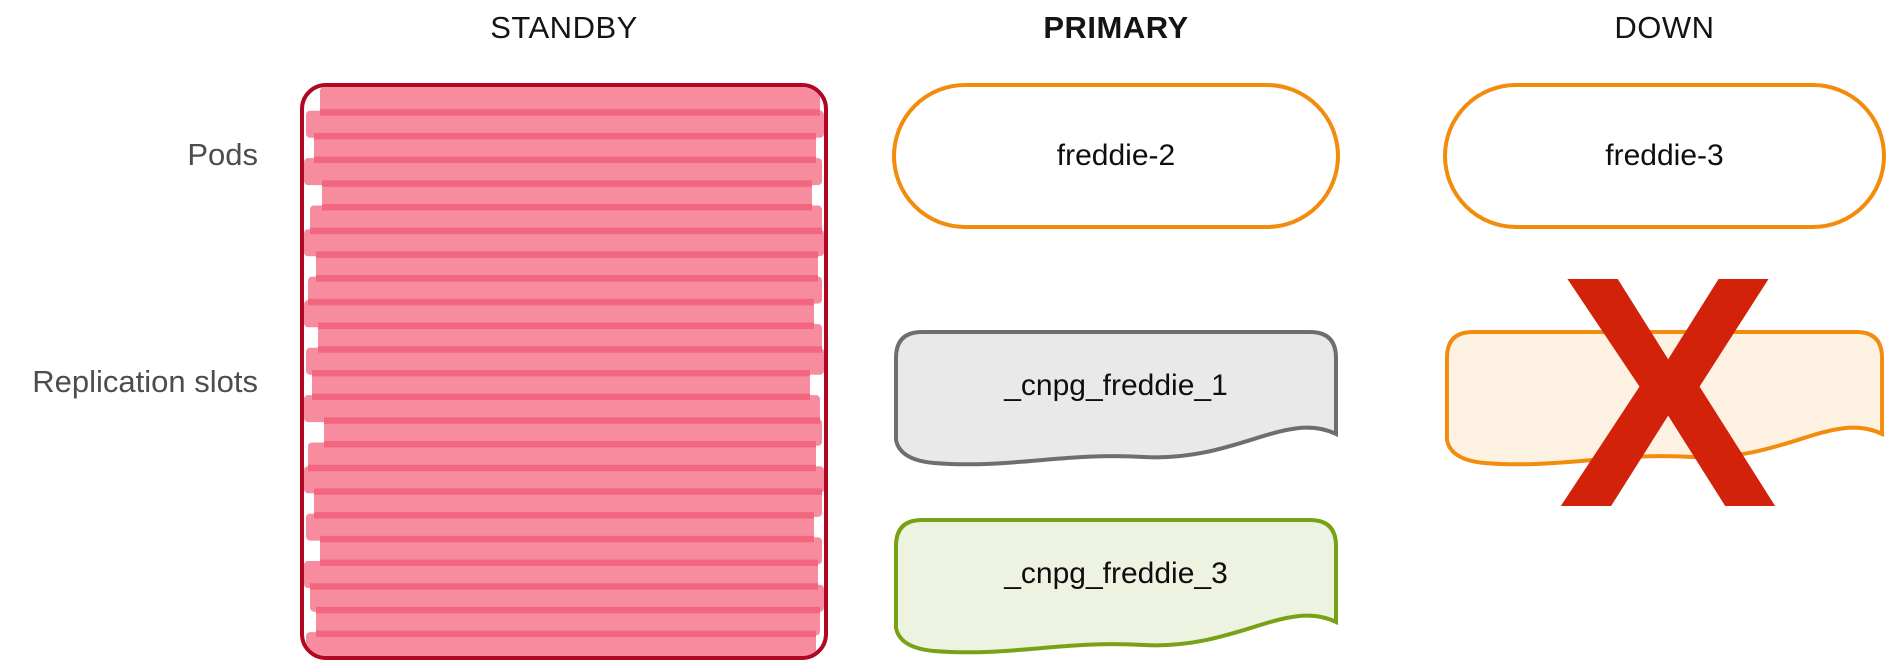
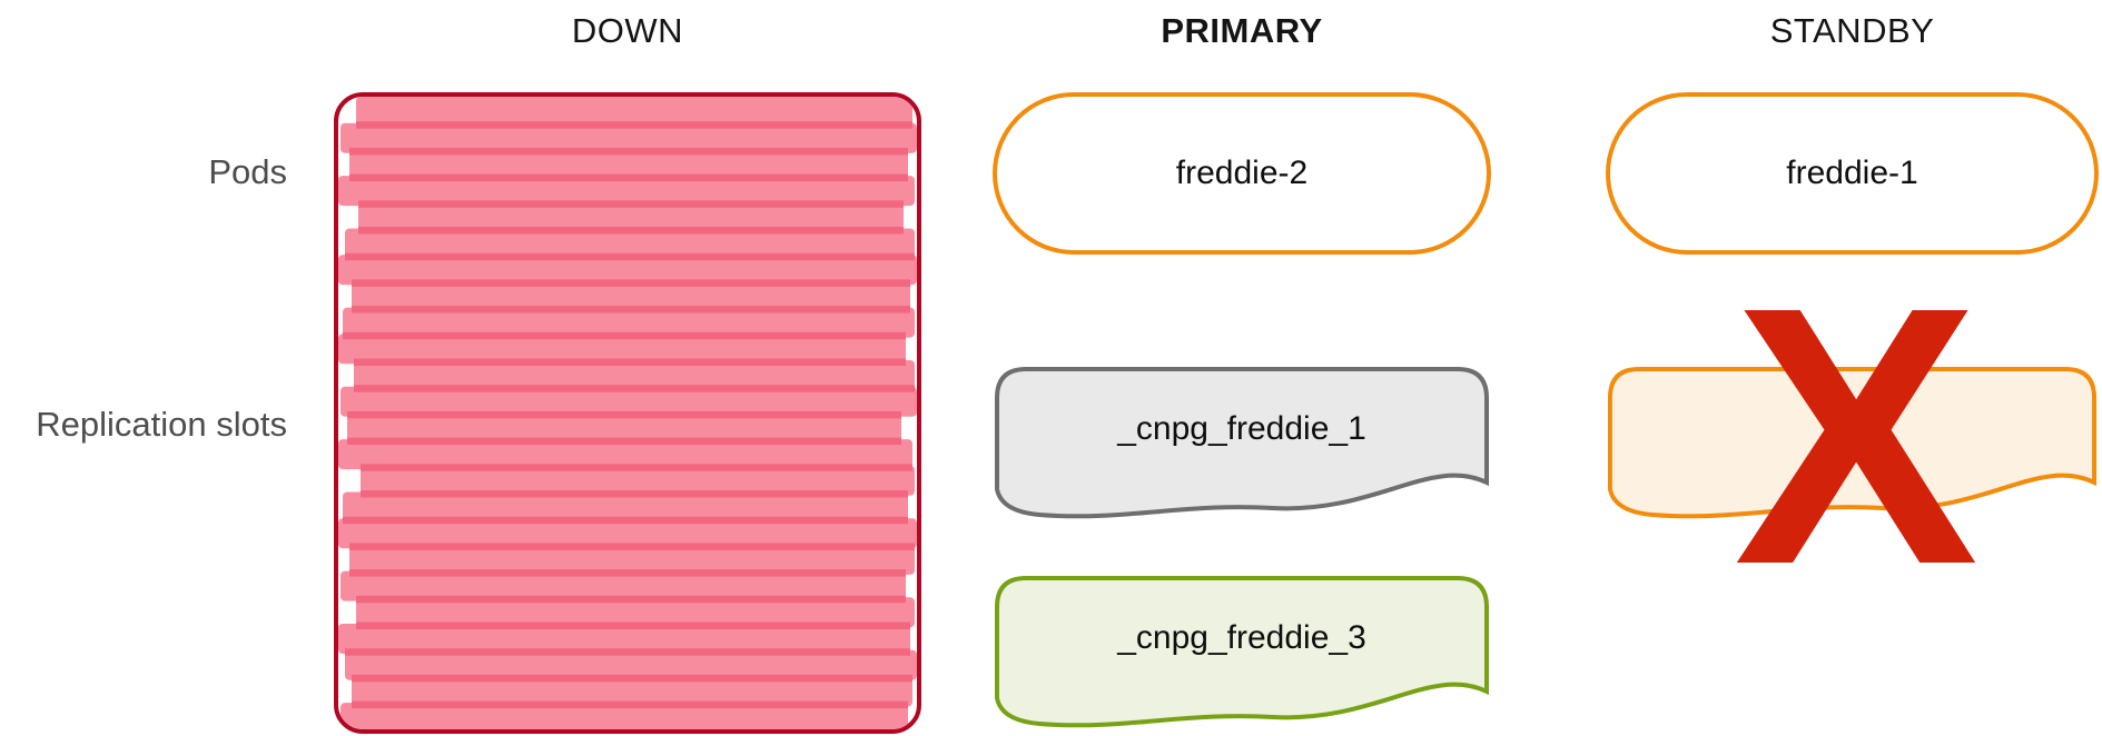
- STANDBY
+ DOWN
  PRIMARY
- DOWN
+ STANDBY
  Pods
  Replication slots
  freddie-2
- freddie-3
+ freddie-1
  _cnpg_freddie_1
  _cnpg_freddie_3
  X
